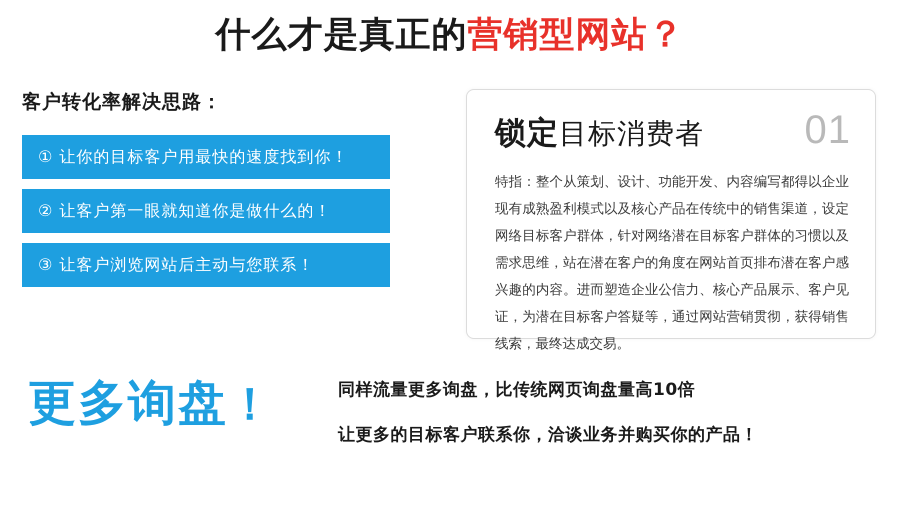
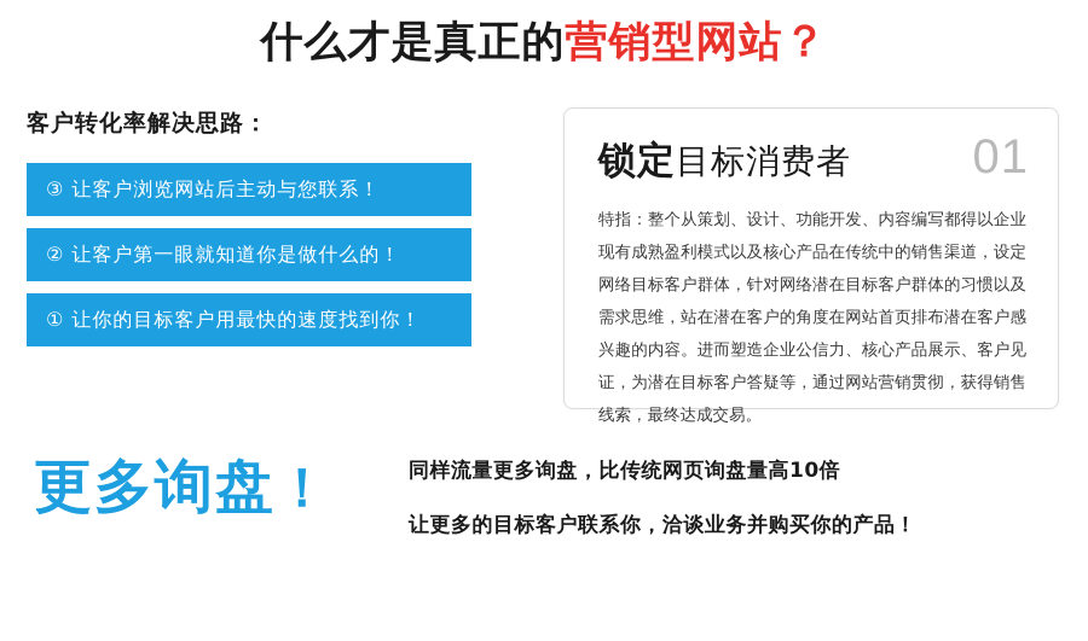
  什么才是真正的营销型网站？
  客户转化率解决思路：
- ① 让你的目标客户用最快的速度找到你！
+ ③ 让客户浏览网站后主动与您联系！
  ② 让客户第一眼就知道你是做什么的！
- ③ 让客户浏览网站后主动与您联系！
+ ① 让你的目标客户用最快的速度找到你！
  锁定
  目标消费者
  01
  特指：整个从策划、设计、功能开发、内容编写都得以企业现有成熟盈利模式以及核心产品在传统中的销售渠道，设定网络目标客户群体，针对网络潜在目标客户群体的习惯以及需求思维，站在潜在客户的角度在网站首页排布潜在客户感兴趣的内容。进而塑造企业公信力、核心产品展示、客户见证，为潜在目标客户答疑等，通过网站营销贯彻，获得销售线索，最终达成交易。
  更多询盘！
  同样流量更多询盘，比传统网页询盘量高10倍
  让更多的目标客户联系你，洽谈业务并购买你的产品！
